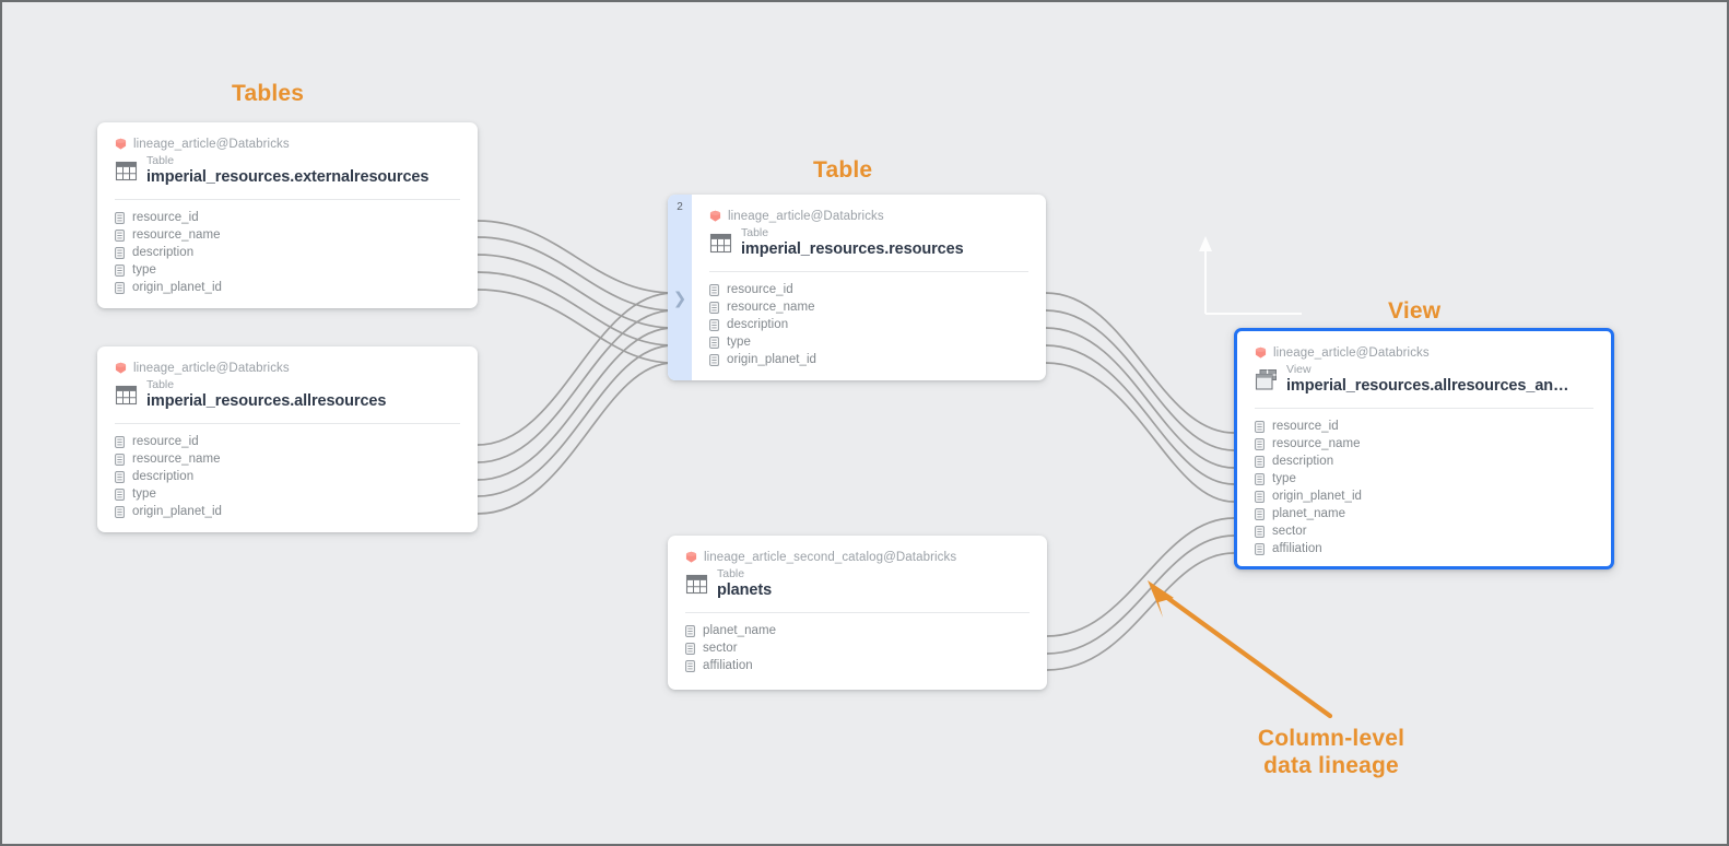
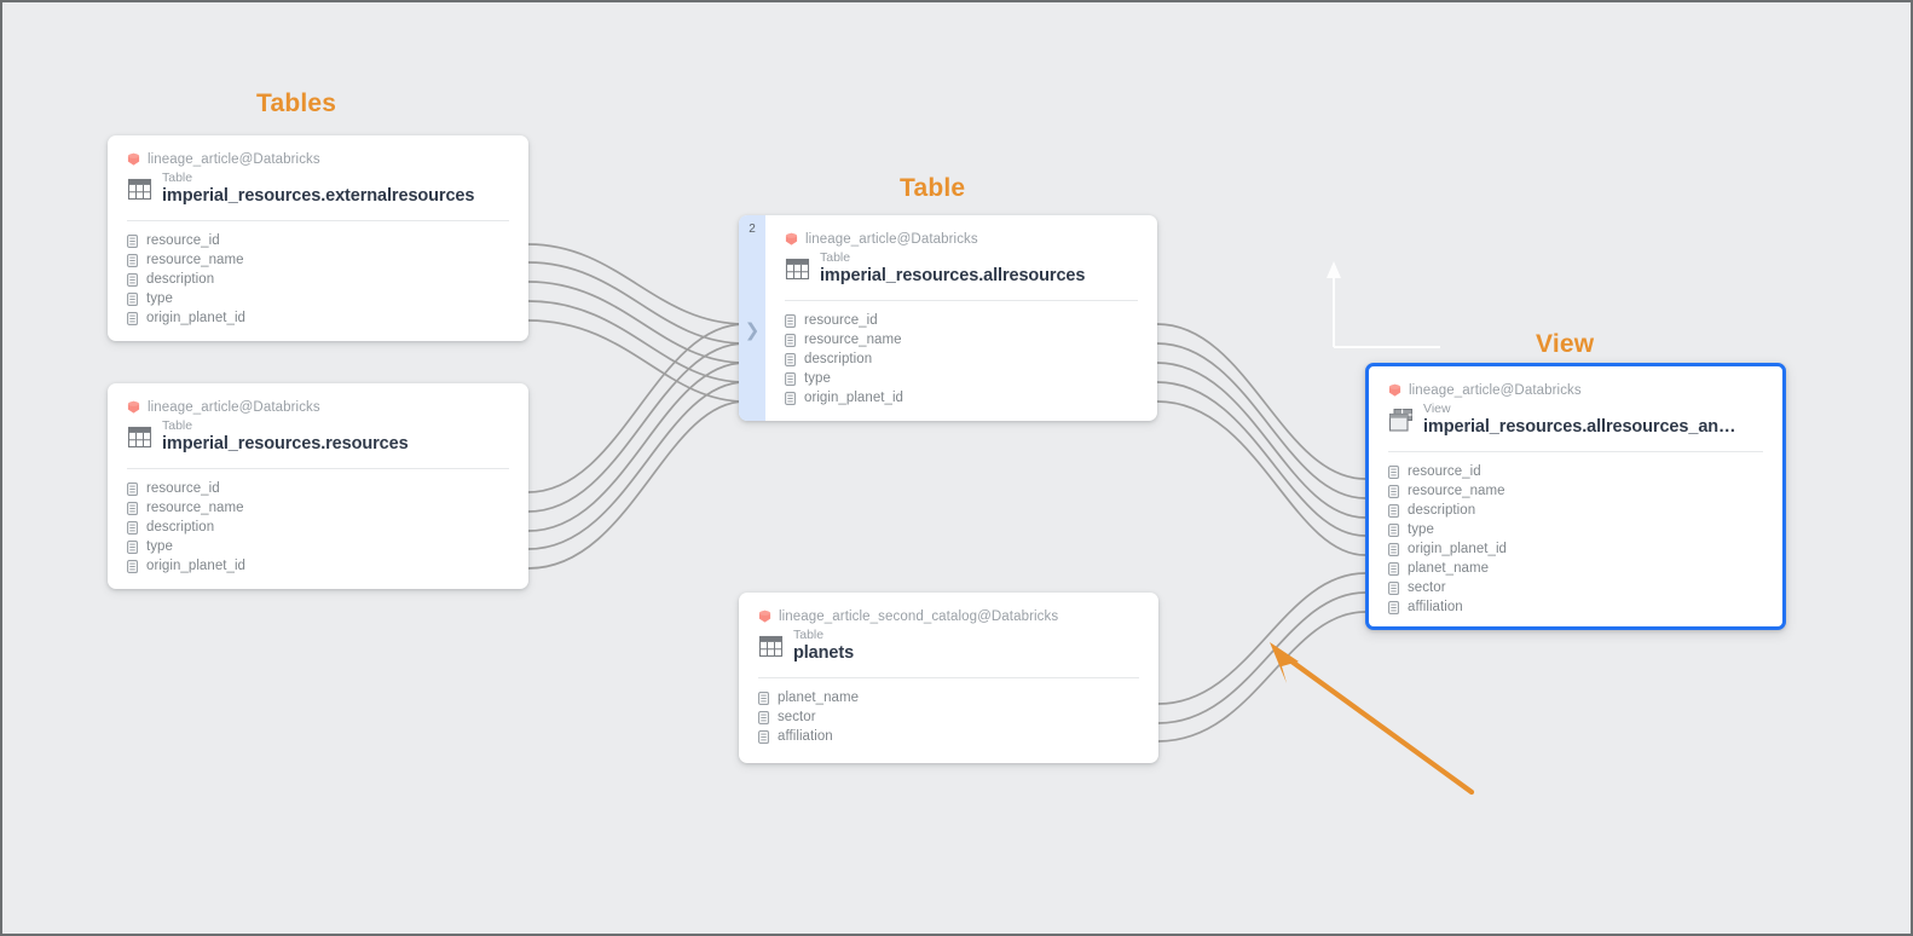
  Tables
  Table
  View
- Column-level
- data lineage
  lineage_article@Databricks
  Table
  imperial_resources.externalresources
  resource_id
  resource_name
  description
  type
  origin_planet_id
  lineage_article@Databricks
  Table
- imperial_resources.allresources
+ imperial_resources.resources
  resource_id
  resource_name
  description
  type
  origin_planet_id
  2
  ❯
  lineage_article@Databricks
  Table
- imperial_resources.resources
+ imperial_resources.allresources
  resource_id
  resource_name
  description
  type
  origin_planet_id
  lineage_article_second_catalog@Databricks
  Table
  planets
  planet_name
  sector
  affiliation
  lineage_article@Databricks
  View
  imperial_resources.allresources_an…
  resource_id
  resource_name
  description
  type
  origin_planet_id
  planet_name
  sector
  affiliation
